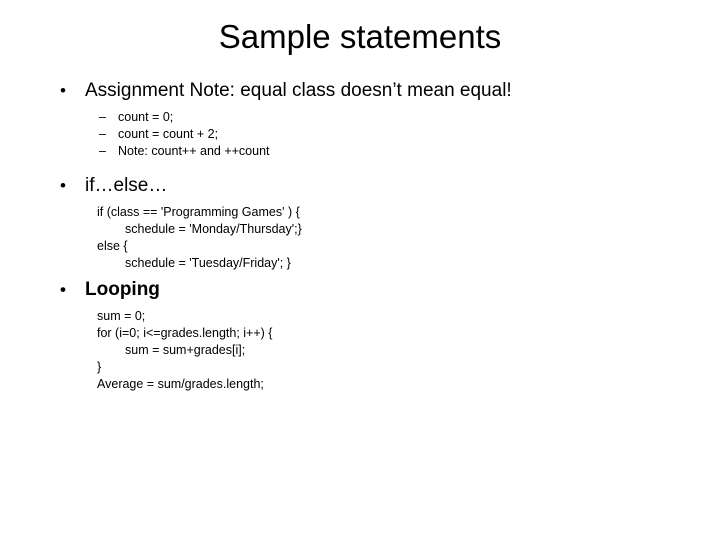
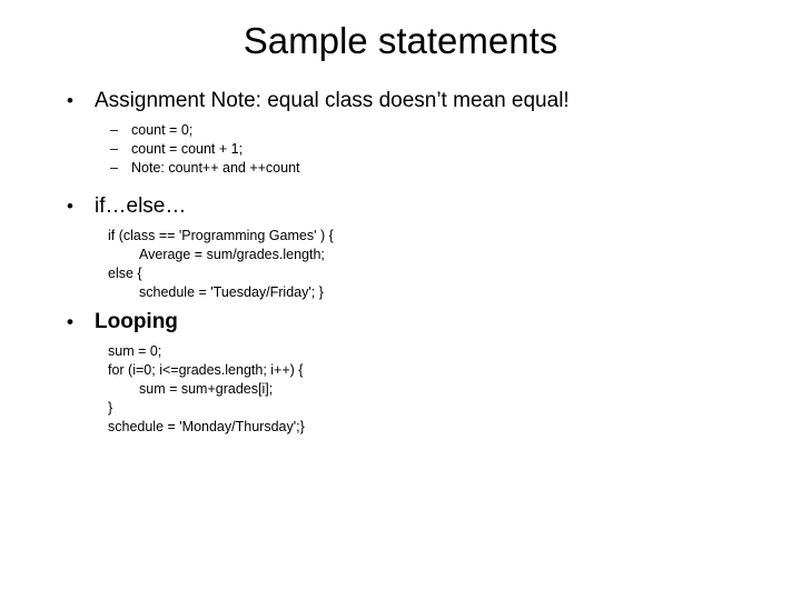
  Sample statements
  •
  Assignment Note: equal class doesn’t mean equal!
  –
  count = 0;
  –
- count = count + 2;
+ count = count + 1;
  –
  Note: count++ and ++count
  •
  if…else…
  if (class == 'Programming Games' ) {
- schedule = 'Monday/Thursday';}
+ Average = sum/grades.length;
  else {
  schedule = 'Tuesday/Friday'; }
  •
  Looping
  sum = 0;
  for (i=0; i<=grades.length; i++) {
  sum = sum+grades[i];
  }
- Average = sum/grades.length;
+ schedule = 'Monday/Thursday';}
